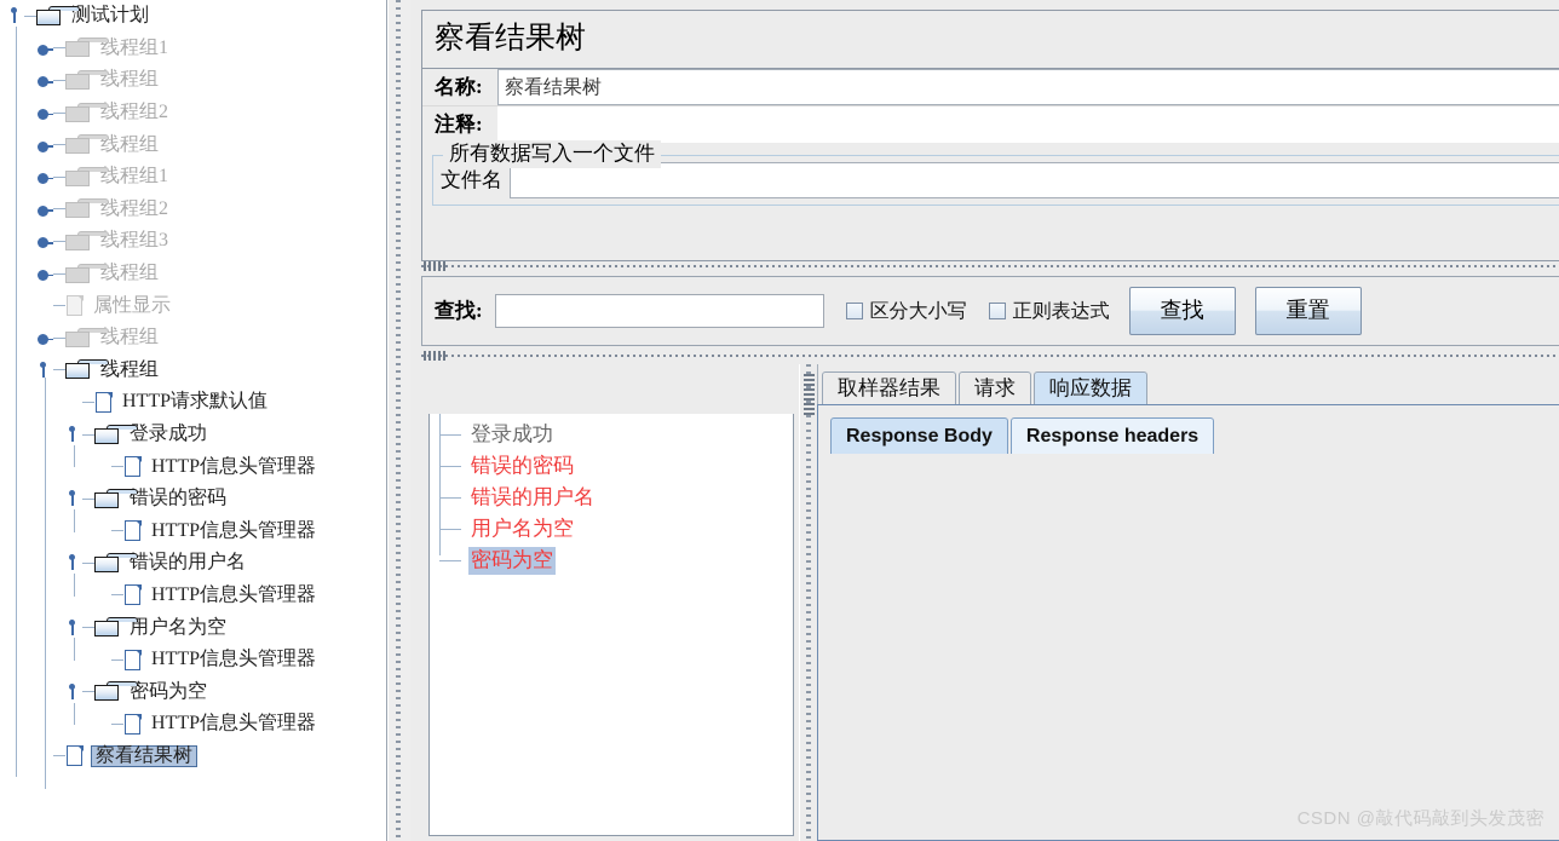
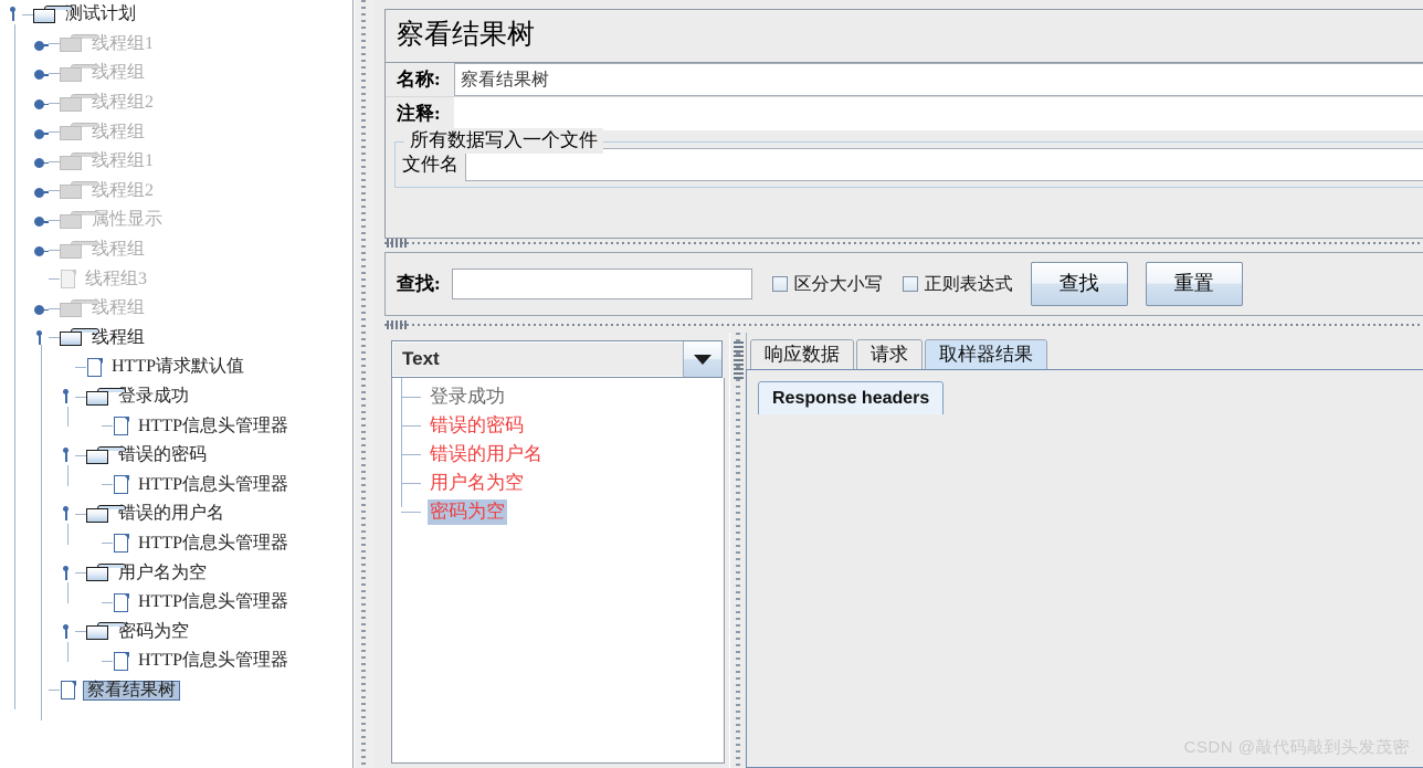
  测试计划
  线程组1
  线程组
  线程组2
  线程组
  线程组1
  线程组2
- 线程组3
+ 属性显示
  线程组
- 属性显示
+ 线程组3
  线程组
  线程组
  HTTP请求默认值
  登录成功
  HTTP信息头管理器
  错误的密码
  HTTP信息头管理器
  错误的用户名
  HTTP信息头管理器
  用户名为空
  HTTP信息头管理器
  密码为空
  HTTP信息头管理器
  察看结果树
  察看结果树
  名称:
  察看结果树
  注释:
  所有数据写入一个文件
  文件名
  查找:
  区分大小写
  正则表达式
  查找
  重置
+ Text
  登录成功
  错误的密码
  错误的用户名
  用户名为空
  密码为空
- 取样器结果
+ 响应数据
  请求
- 响应数据
+ 取样器结果
- Response Body
  Response headers
  CSDN @敲代码敲到头发茂密
